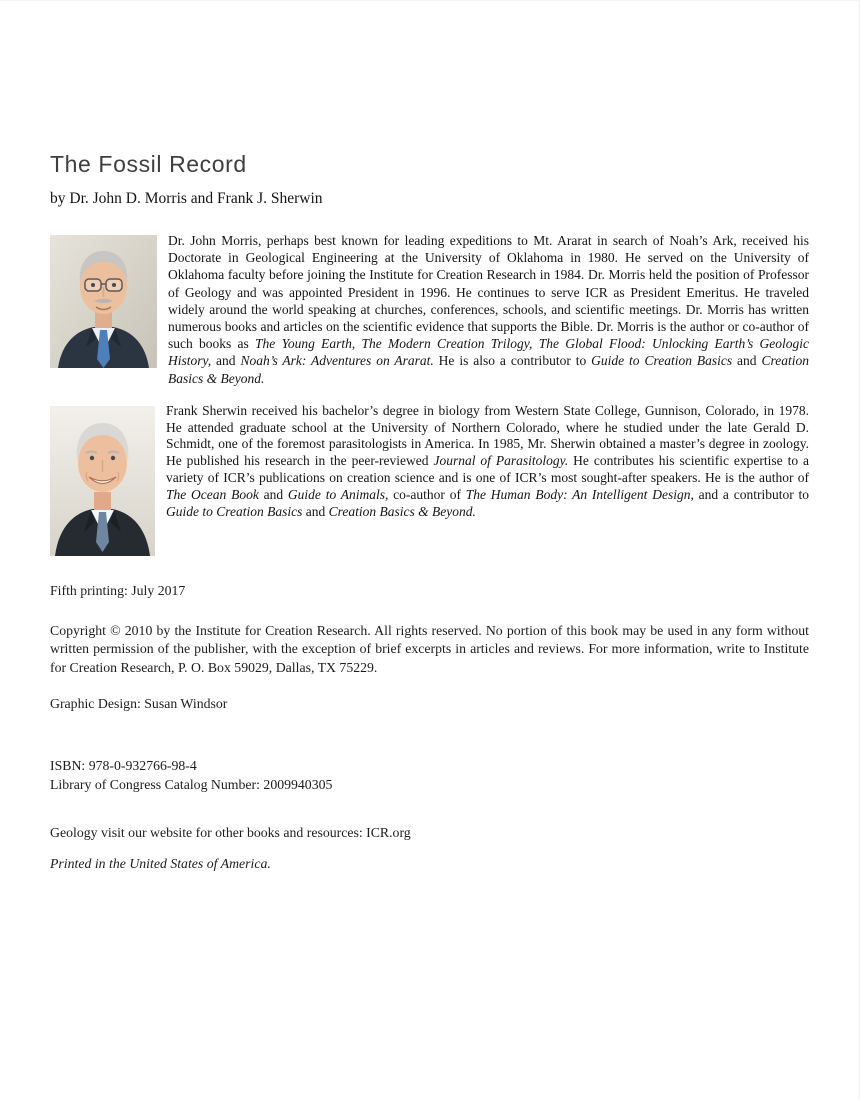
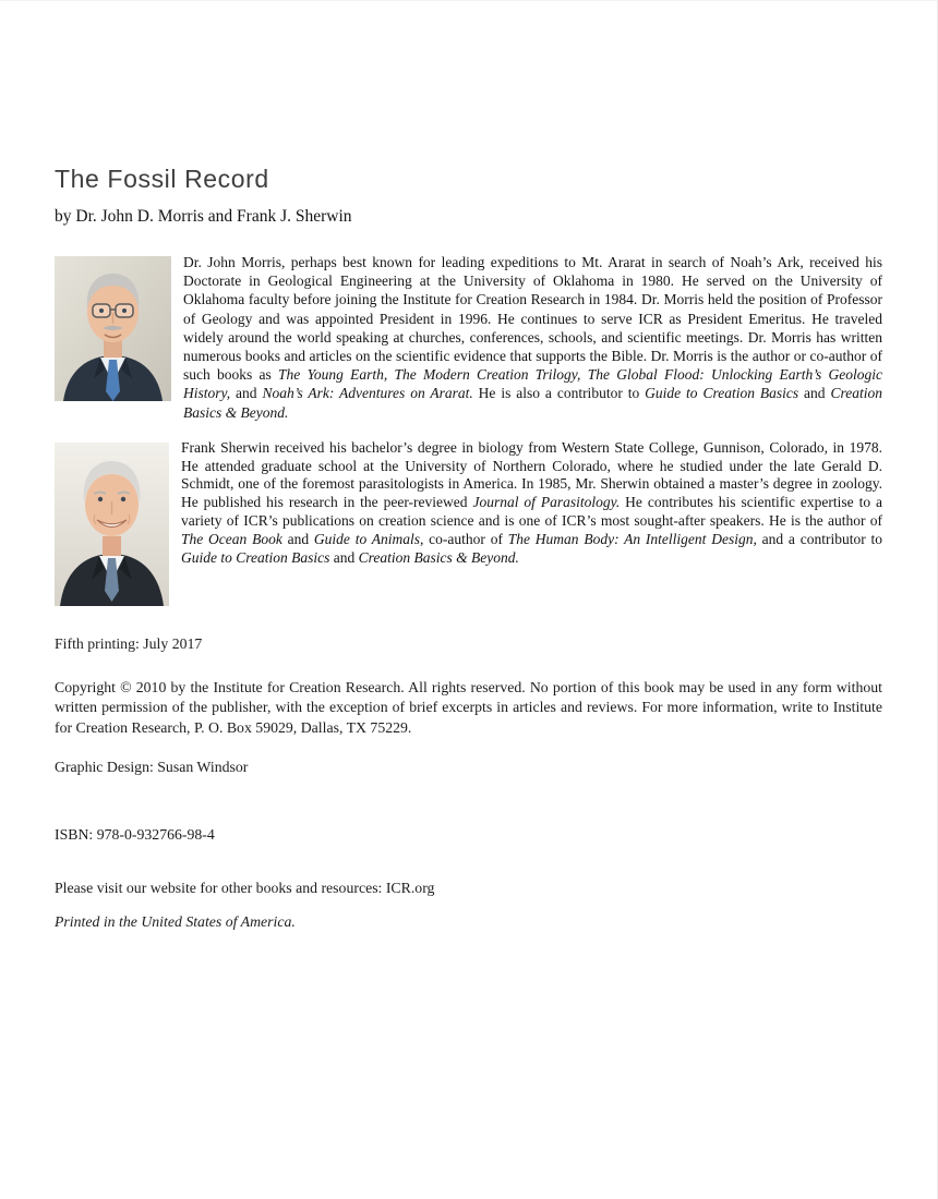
  The Fossil Record
  by Dr. John D. Morris and Frank J. Sherwin
  Dr. John Morris, perhaps best known for leading expeditions to Mt. Ararat in search of Noah’s Ark, received his Doctorate in Geological Engineering at the University of Oklahoma in 1980. He served on the University of Oklahoma faculty before joining the Institute for Creation Research in 1984. Dr. Morris held the position of Professor of Geology and was appointed President in 1996. He continues to serve ICR as President Emeritus. He traveled widely around the world speaking at churches, conferences, schools, and scientific meetings. Dr. Morris has written numerous books and articles on the scientific evidence that supports the Bible. Dr. Morris is the author or co-author of such books as The Young Earth, The Modern Creation Trilogy, The Global Flood: Unlocking Earth’s Geologic History, and Noah’s Ark: Adventures on Ararat. He is also a contributor to Guide to Creation Basics and Creation Basics & Beyond.
  Frank Sherwin received his bachelor’s degree in biology from Western State College, Gunnison, Colorado, in 1978. He attended graduate school at the University of Northern Colorado, where he studied under the late Gerald D. Schmidt, one of the foremost parasitologists in America. In 1985, Mr. Sherwin obtained a master’s degree in zoology. He published his research in the peer-reviewed Journal of Parasitology. He contributes his scientific expertise to a variety of ICR’s publications on creation science and is one of ICR’s most sought-after speakers. He is the author of The Ocean Book and Guide to Animals, co-author of The Human Body: An Intelligent Design, and a contributor to Guide to Creation Basics and Creation Basics & Beyond.
  Fifth printing: July 2017
  Copyright © 2010 by the Institute for Creation Research. All rights reserved. No portion of this book may be used in any form without written permission of the publisher, with the exception of brief excerpts in articles and reviews. For more information, write to Institute for Creation Research, P. O. Box 59029, Dallas, TX 75229.
  Graphic Design: Susan Windsor
  ISBN: 978-0-932766-98-4
- Library of Congress Catalog Number: 2009940305
- Geology visit our website for other books and resources: ICR.org
+ Please visit our website for other books and resources: ICR.org
  Printed in the United States of America.
